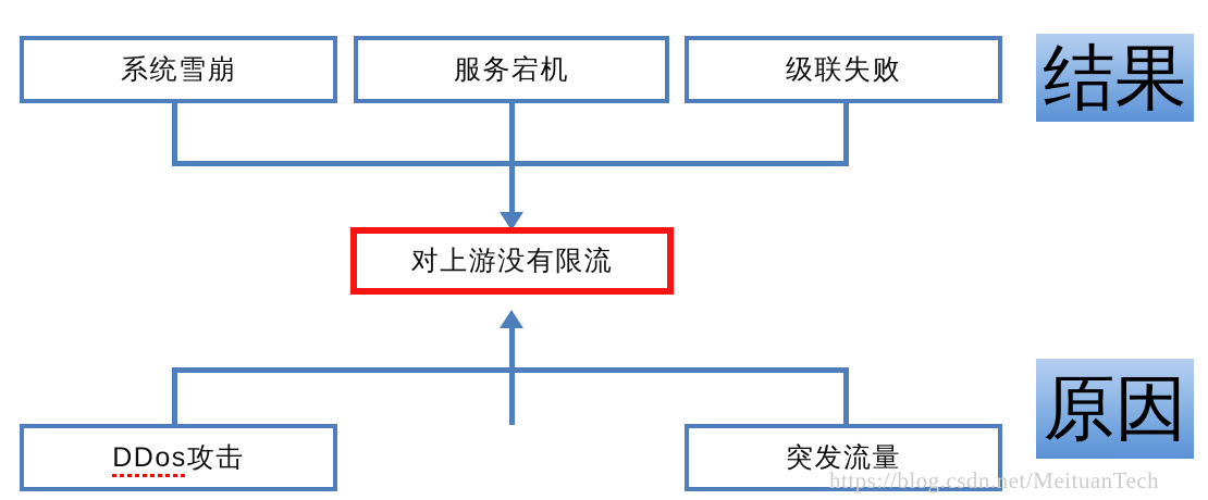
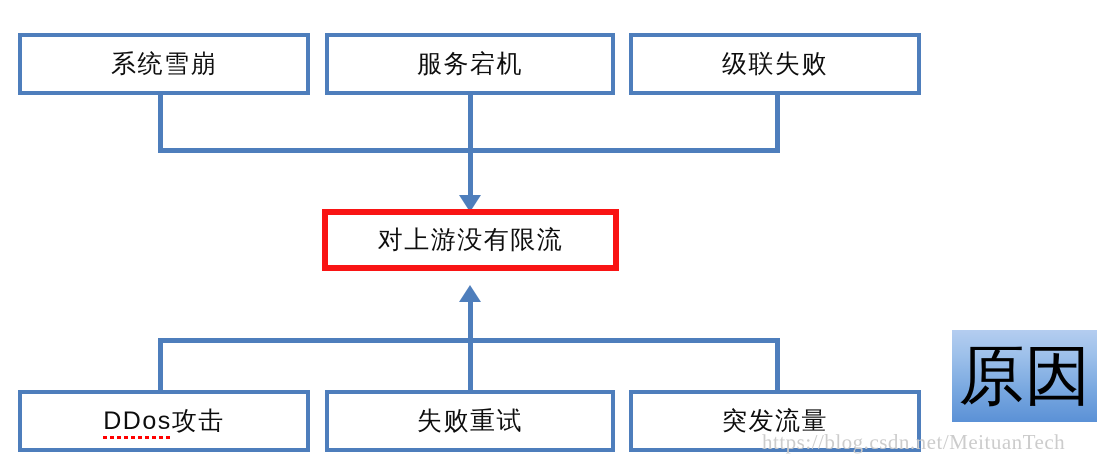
  系统雪崩
  服务宕机
  级联失败
- 结果
  对上游没有限流
  DDos 攻击
+ 失败重试
  突发流量
  原因
  https://blog.csdn.net/MeituanTech
